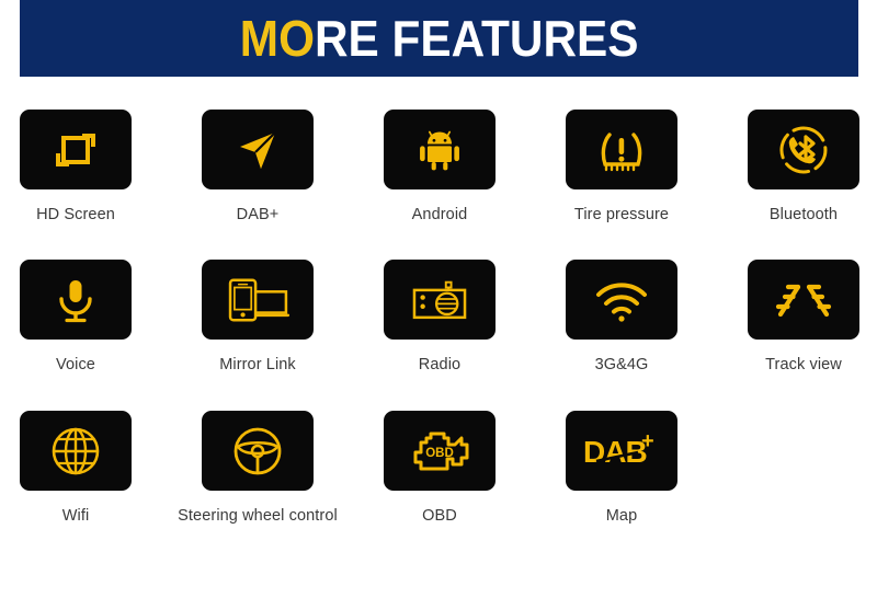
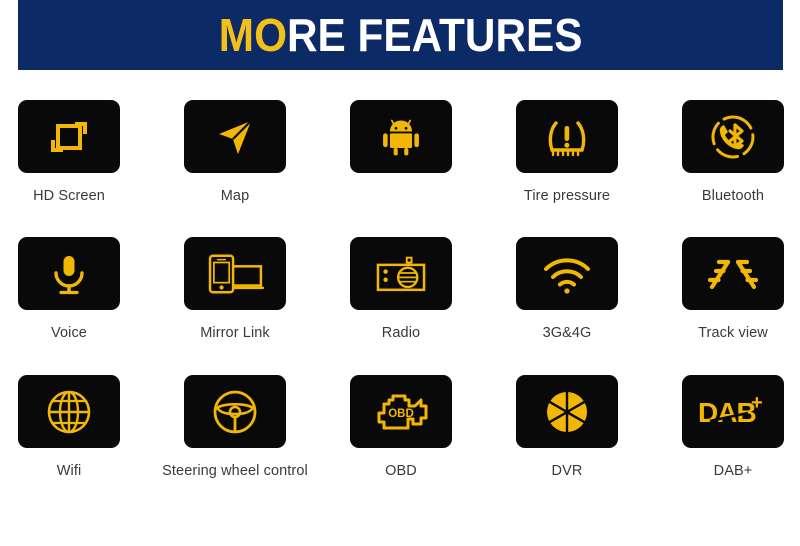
  MORE FEATURES
  HD Screen
- DAB+
+ Map
- Android
  Tire pressure
  Bluetooth
  Voice
  Mirror Link
  Radio
  3G&4G
  Track view
  Wifi
  Steering wheel control
  OBD
  OBD
+ DVR
  +
- Map
+ DAB+
